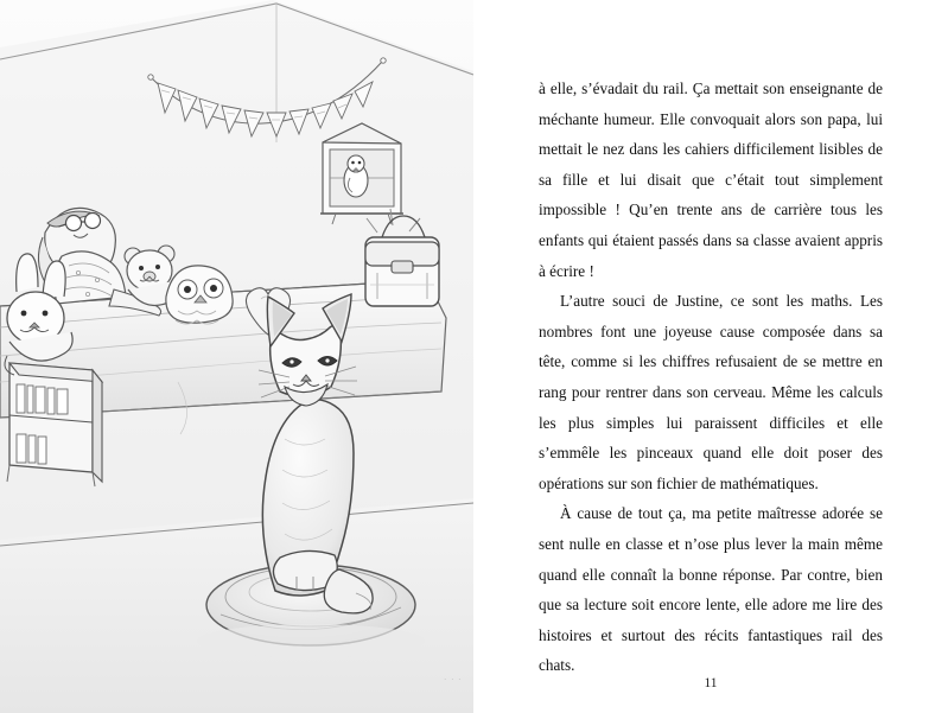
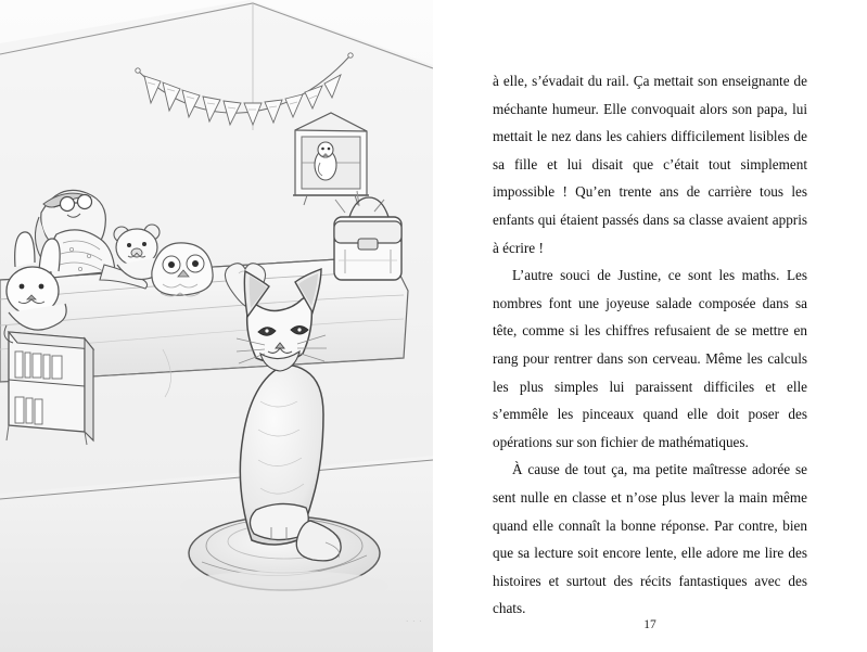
  · · ·
  à elle, s’évadait du rail. Ça mettait son enseignante de méchante humeur. Elle convoquait alors son papa, lui mettait le nez dans les cahiers difficilement lisibles de sa fille et lui disait que c’était tout simplement impossible ! Qu’en trente ans de carrière tous les enfants qui étaient passés dans sa classe avaient appris à écrire !
- L’autre souci de Justine, ce sont les maths. Les nombres font une joyeuse cause composée dans sa tête, comme si les chiffres refusaient de se mettre en rang pour rentrer dans son cerveau. Même les calculs les plus simples lui paraissent difficiles et elle s’emmêle les pinceaux quand elle doit poser des opérations sur son fichier de mathématiques.
+ L’autre souci de Justine, ce sont les maths. Les nombres font une joyeuse salade composée dans sa tête, comme si les chiffres refusaient de se mettre en rang pour rentrer dans son cerveau. Même les calculs les plus simples lui paraissent difficiles et elle s’emmêle les pinceaux quand elle doit poser des opérations sur son fichier de mathématiques.
- À cause de tout ça, ma petite maîtresse adorée se sent nulle en classe et n’ose plus lever la main même quand elle connaît la bonne réponse. Par contre, bien que sa lecture soit encore lente, elle adore me lire des histoires et surtout des récits fantastiques rail des chats.
+ À cause de tout ça, ma petite maîtresse adorée se sent nulle en classe et n’ose plus lever la main même quand elle connaît la bonne réponse. Par contre, bien que sa lecture soit encore lente, elle adore me lire des histoires et surtout des récits fantastiques avec des chats.
- 11
+ 17
